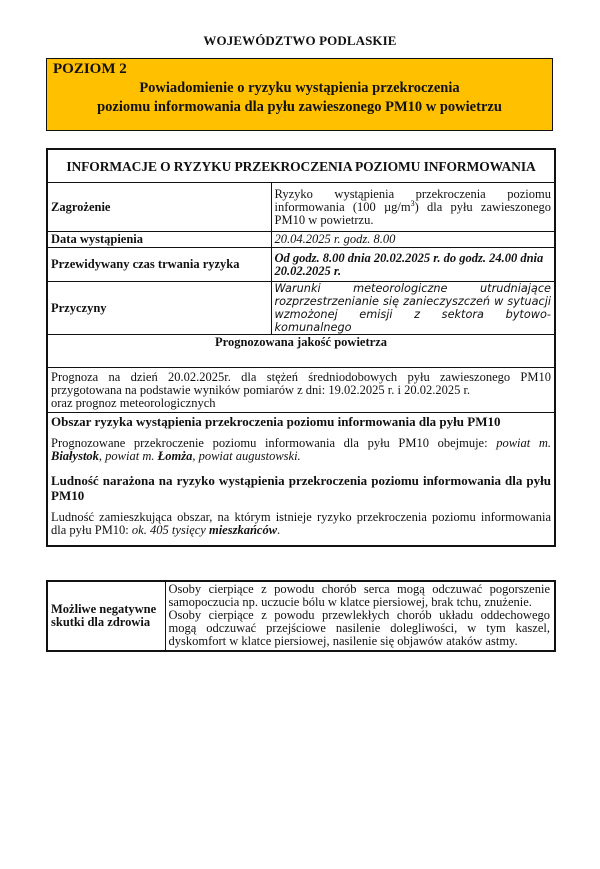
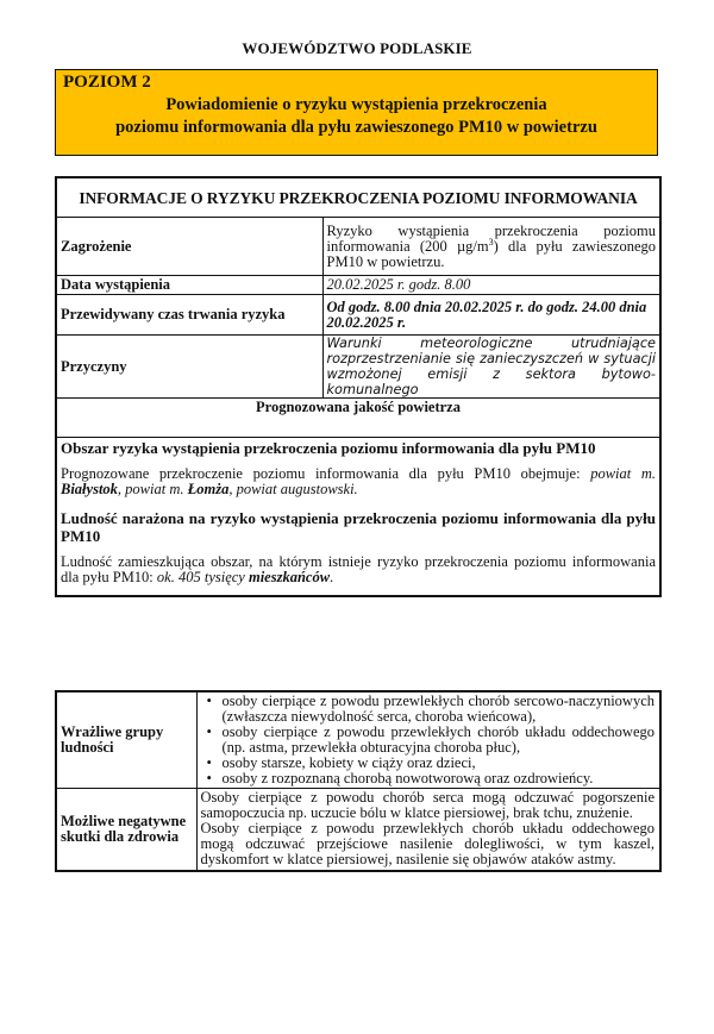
  WOJEWÓDZTWO PODLASKIE
  POZIOM 2
  Powiadomienie o ryzyku wystąpienia przekroczenia
  poziomu informowania dla pyłu zawieszonego PM10 w powietrzu
  INFORMACJE O RYZYKU PRZEKROCZENIA POZIOMU INFORMOWANIA
- Zagrożenie	Ryzyko wystąpienia przekroczenia poziomu informowania (100 µg/m3) dla pyłu zawieszonego PM10 w powietrzu.
+ Zagrożenie	Ryzyko wystąpienia przekroczenia poziomu informowania (200 µg/m3) dla pyłu zawieszonego PM10 w powietrzu.
- Data wystąpienia	20.04.2025 r. godz. 8.00
+ Data wystąpienia	20.02.2025 r. godz. 8.00
  Przewidywany czas trwania ryzyka	Od godz. 8.00 dnia 20.02.2025 r. do godz. 24.00 dnia 20.02.2025 r.
  Przyczyny	Warunki meteorologiczne utrudniające rozprzestrzenianie się zanieczyszczeń w sytuacji wzmożonej emisji z sektora bytowo-komunalnego
  Prognozowana jakość powietrza
- Prognoza na dzień 20.02.2025r. dla stężeń średniodobowych pyłu zawieszonego PM10 przygotowana na podstawie wyników pomiarów z dni: 19.02.2025 r. i 20.02.2025 r. oraz prognoz meteorologicznych
  Obszar ryzyka wystąpienia przekroczenia poziomu informowania dla pyłu PM10 Prognozowane przekroczenie poziomu informowania dla pyłu PM10 obejmuje: powiat m. Białystok, powiat m. Łomża, powiat augustowski. Ludność narażona na ryzyko wystąpienia przekroczenia poziomu informowania dla pyłu PM10 Ludność zamieszkująca obszar, na którym istnieje ryzyko przekroczenia poziomu informowania dla pyłu PM10: ok. 405 tysięcy mieszkańców.
+ Wrażliwe grupy ludności	osoby cierpiące z powodu przewlekłych chorób sercowo-naczyniowych (zwłaszcza niewydolność serca, choroba wieńcowa), osoby cierpiące z powodu przewlekłych chorób układu oddechowego (np. astma, przewlekła obturacyjna choroba płuc), osoby starsze, kobiety w ciąży oraz dzieci, osoby z rozpoznaną chorobą nowotworową oraz ozdrowieńcy.
  Możliwe negatywne skutki dla zdrowia	Osoby cierpiące z powodu chorób serca mogą odczuwać pogorszenie samopoczucia np. uczucie bólu w klatce piersiowej, brak tchu, znużenie. Osoby cierpiące z powodu przewlekłych chorób układu oddechowego mogą odczuwać przejściowe nasilenie dolegliwości, w tym kaszel, dyskomfort w klatce piersiowej, nasilenie się objawów ataków astmy.
